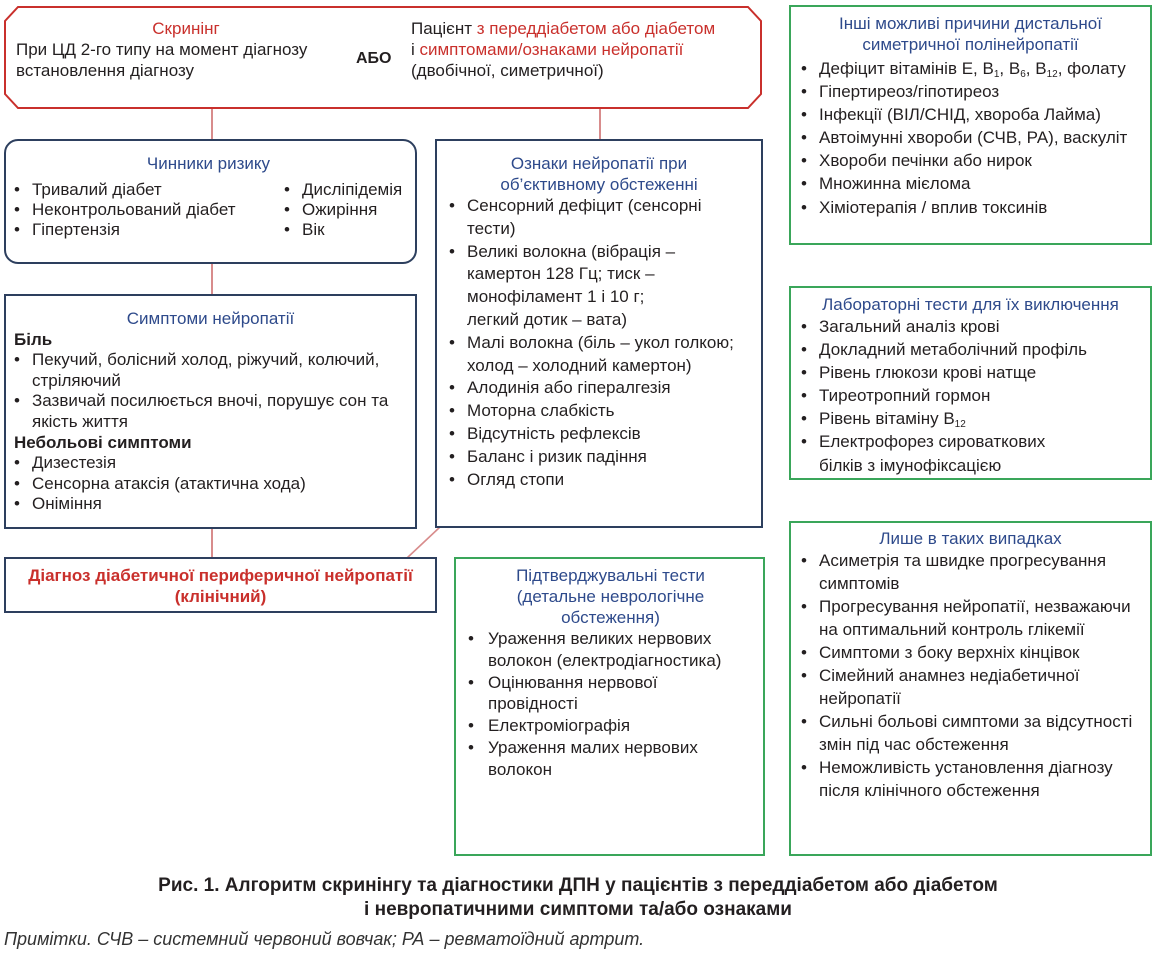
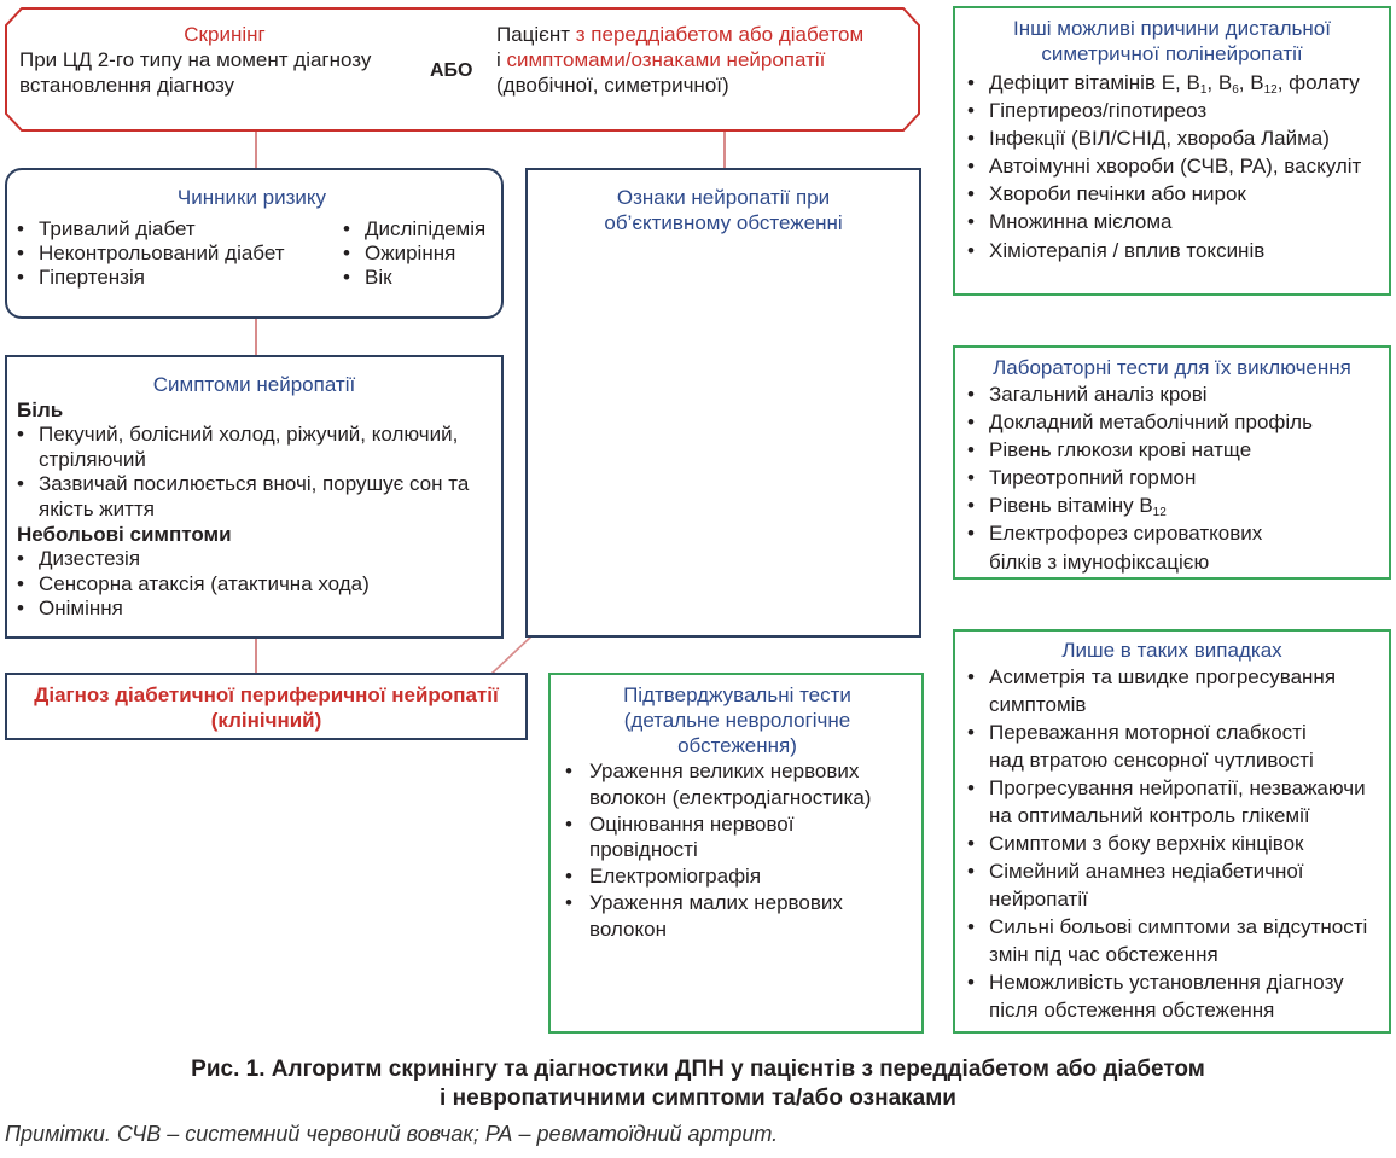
  Скринінг
  При ЦД 2-го типу на момент діагнозу
  встановлення діагнозу
  АБО
  Пацієнт з переддіабетом або діабетом
  і симптомами/ознаками нейропатії
  (двобічної, симетричної)
  Чинники ризику
  Тривалий діабет
  Неконтрольований діабет
  Гіпертензія
  Дисліпідемія
  Ожиріння
  Вік
  Симптоми нейропатії
  Біль
  Пекучий, болісний холод, ріжучий, колючий, стріляючий
  Зазвичай посилюється вночі, порушує сон та якість життя
  Небольові симптоми
  Дизестезія
  Сенсорна атаксія (атактична хода)
  Оніміння
  Діагноз діабетичної периферичної нейропатії
  (клінічний)
  Ознаки нейропатії при об’єктивному обстеженні
- Сенсорний дефіцит (сенсорні тести)
- Великі волокна (вібрація – камертон 128 Гц; тиск – монофіламент 1 і 10 г; легкий дотик – вата)
- Малі волокна (біль – укол голкою; холод – холодний камертон)
- Алодинія або гіпералгезія
- Моторна слабкість
- Відсутність рефлексів
- Баланс і ризик падіння
- Огляд стопи
  Підтверджувальні тести (детальне неврологічне обстеження)
  Ураження великих нервових волокон (електродіагностика)
  Оцінювання нервової провідності
  Електроміографія
  Ураження малих нервових волокон
  Інші можливі причини дистальної симетричної полінейропатії
  Дефіцит вітамінів Е, В1, В6, В12, фолату
  Гіпертиреоз/гіпотиреоз
  Інфекції (ВІЛ/СНІД, хвороба Лайма)
  Автоімунні хвороби (СЧВ, РА), васкуліт
  Хвороби печінки або нирок
  Множинна мієлома
  Хіміотерапія / вплив токсинів
  Лабораторні тести для їх виключення
  Загальний аналіз крові
  Докладний метаболічний профіль
  Рівень глюкози крові натще
  Тиреотропний гормон
  Рівень вітаміну В12
  Електрофорез сироваткових білків з імунофіксацією
  Лише в таких випадках
  Асиметрія та швидке прогресування симптомів
+ Переважання моторної слабкості над втратою сенсорної чутливості
  Прогресування нейропатії, незважаючи на оптимальний контроль глікемії
  Симптоми з боку верхніх кінцівок
  Сімейний анамнез недіабетичної нейропатії
  Сильні больові симптоми за відсутності змін під час обстеження
- Неможливість установлення діагнозу після клінічного обстеження
+ Неможливість установлення діагнозу після обстеження обстеження
  Рис. 1. Алгоритм скринінгу та діагностики ДПН у пацієнтів з переддіабетом або діабетом
  і невропатичними симптоми та/або ознаками
  Примітки. СЧВ – системний червоний вовчак; РА – ревматоїдний артрит.
